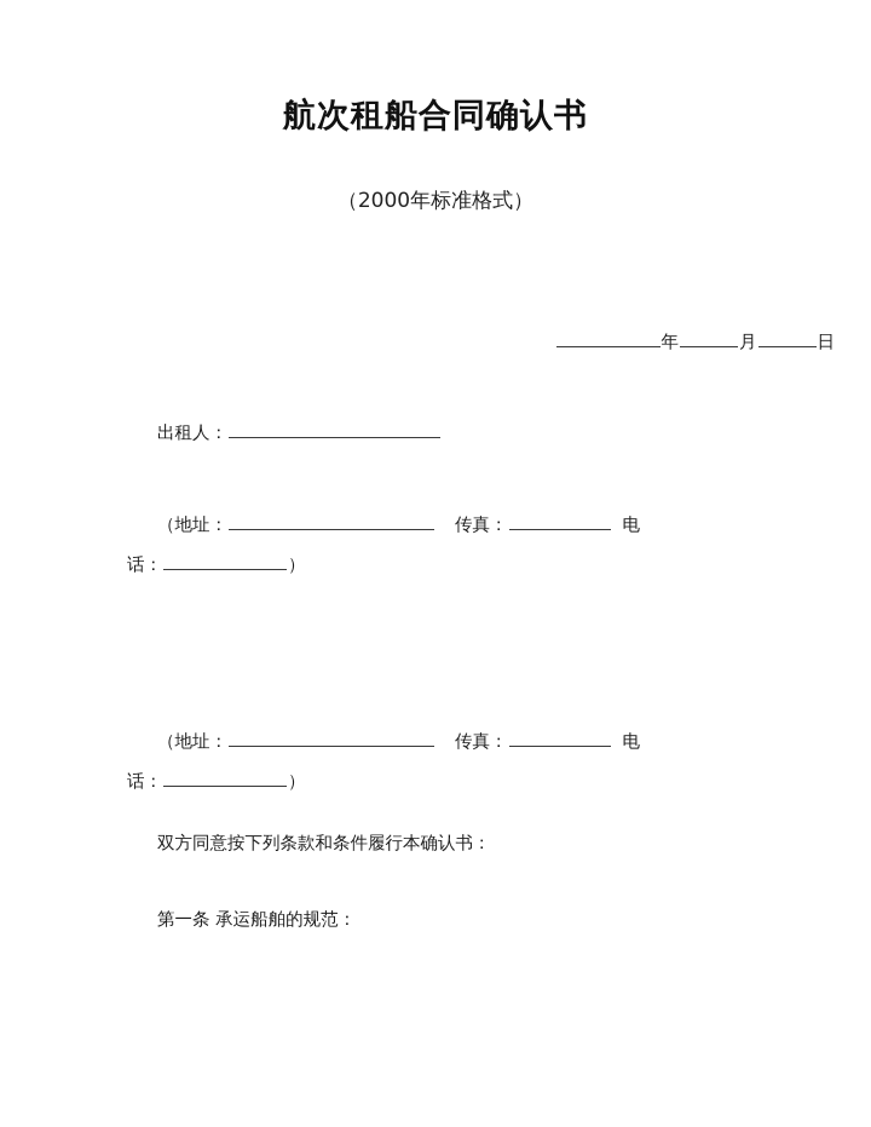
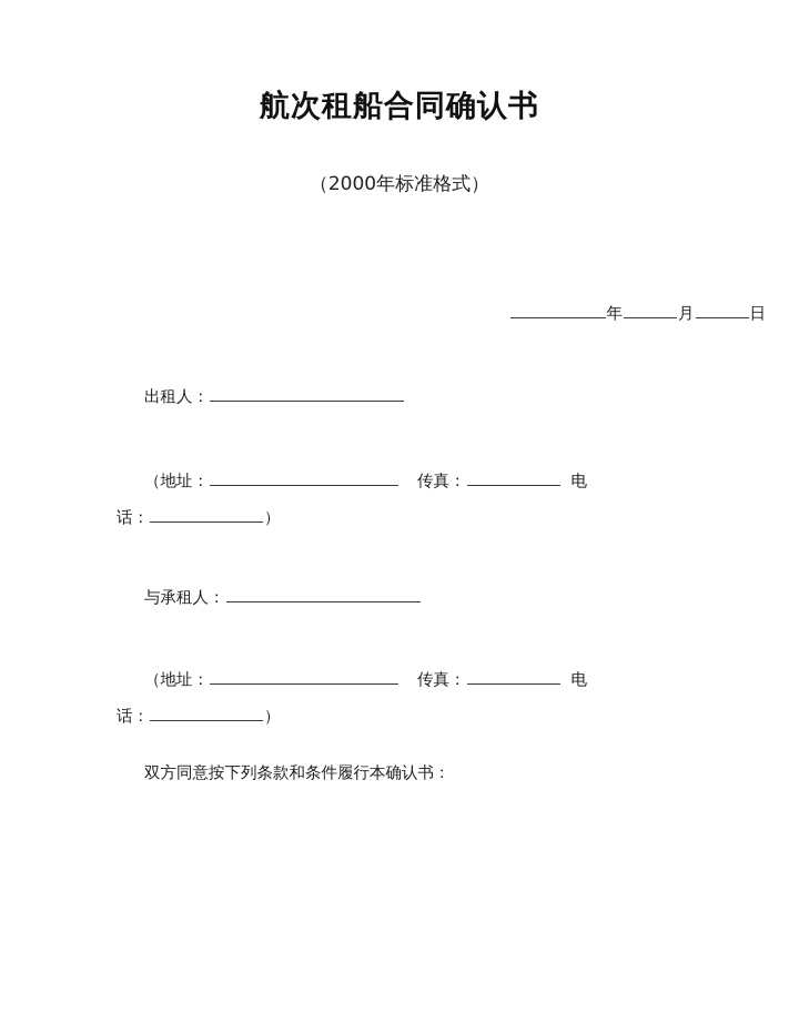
  航次租船合同确认书
  （2000年标准格式）
  年 月 日
  出租人：
  （地址： 传真： 电
  话： ）
+ 与承租人：
  （地址： 传真： 电
  话： ）
  双方同意按下列条款和条件履行本确认书：
- 第一条 承运船舶的规范：
